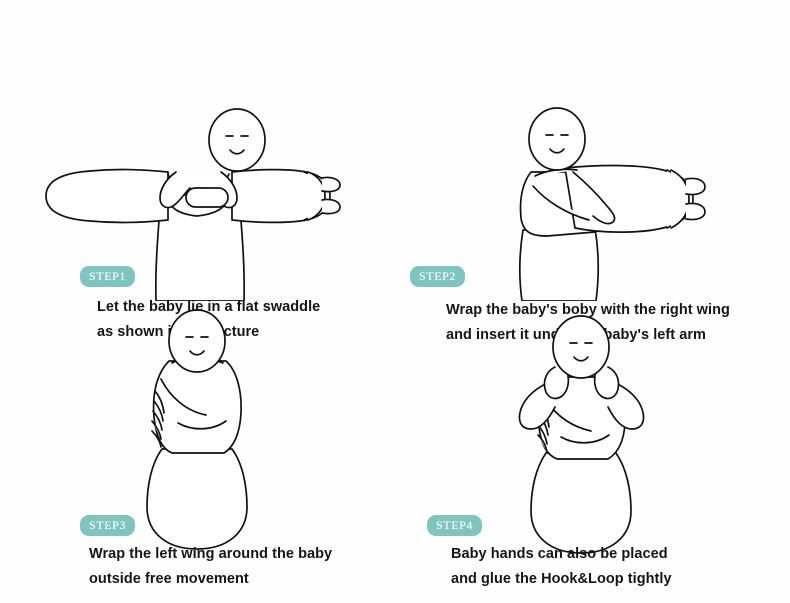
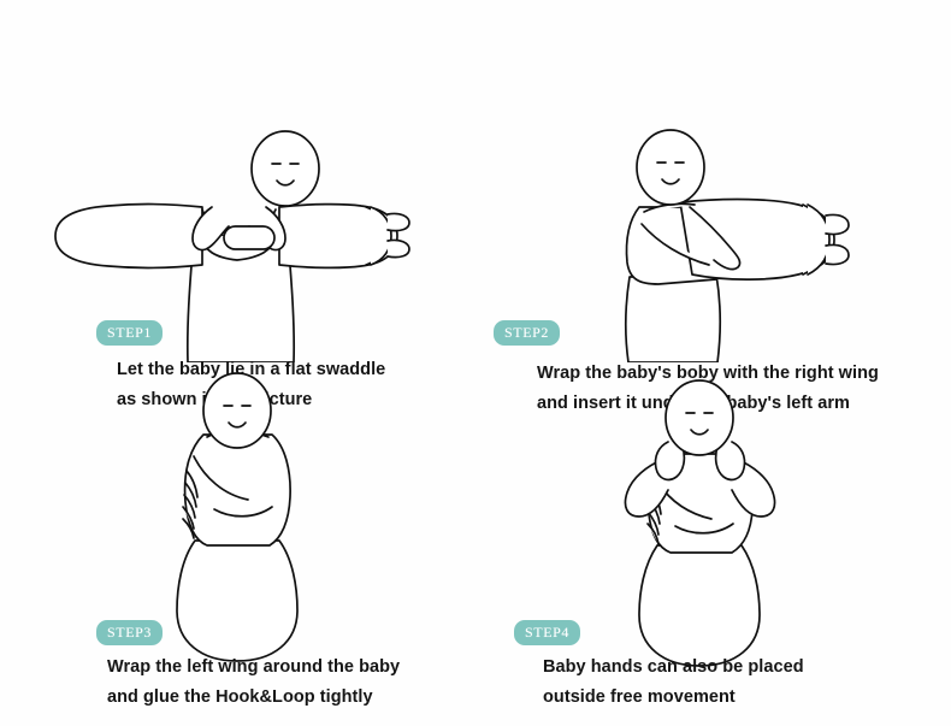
  STEP1
  Let the baby lie in a flat swaddle
  STEP2
  Wrap the baby's boby with the right wing
  and insert it un baby's left arm
  STEP3
  Wrap the left wing around the baby
- outside free movement
+ and glue the Hook&Loop tightly
  STEP4
  Baby hands can also be placed
- and glue the Hook&Loop tightly
+ outside free movement
